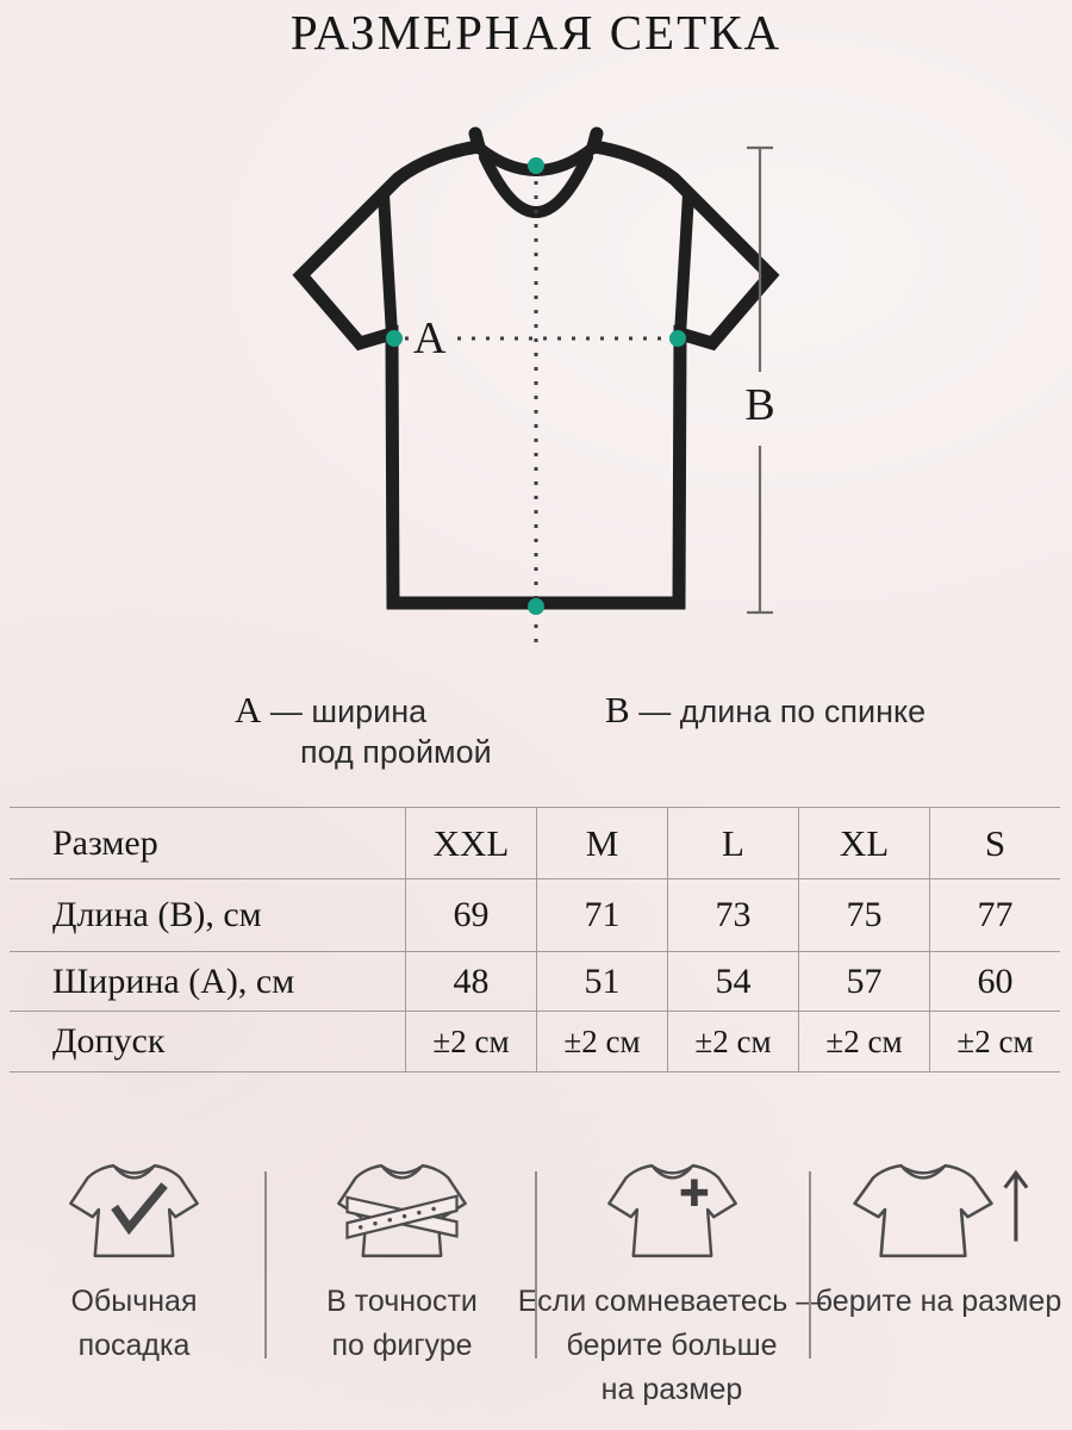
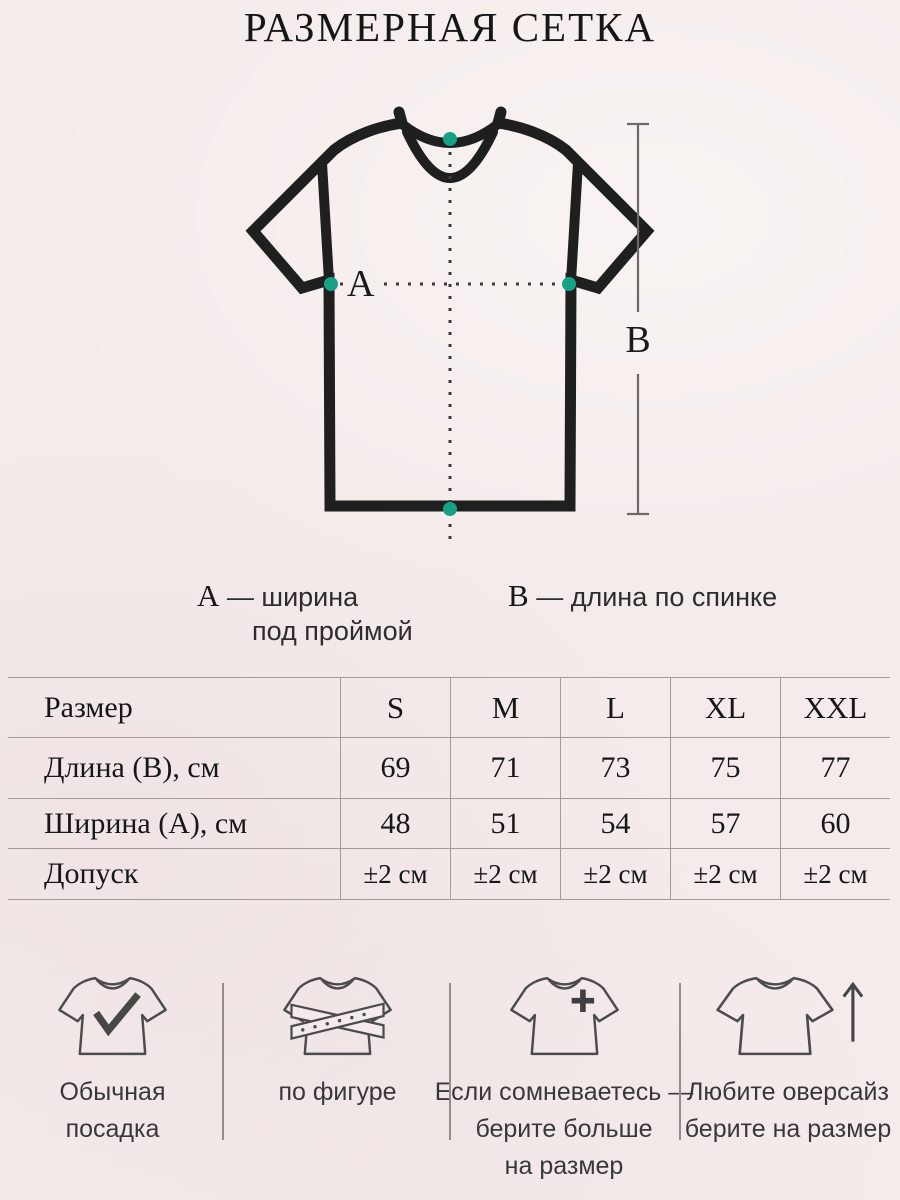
  РАЗМЕРНАЯ СЕТКА
  A
  B
  А — ширина
  под проймой
  В — длина по спинке
  Размер
- XXL
+ S
  M
  L
  XL
- S
+ XXL
  Длина (B), см
  69
  71
  73
  75
  77
  Ширина (A), см
  48
  51
  54
  57
  60
  Допуск
  ±2 см
  ±2 см
  ±2 см
  ±2 см
  ±2 см
  Обычная
  посадка
- В точности
  по фигуре
  Если сомневаетесь
  берите больше
  на размер
+ Любите оверсайз
  берите на размер
